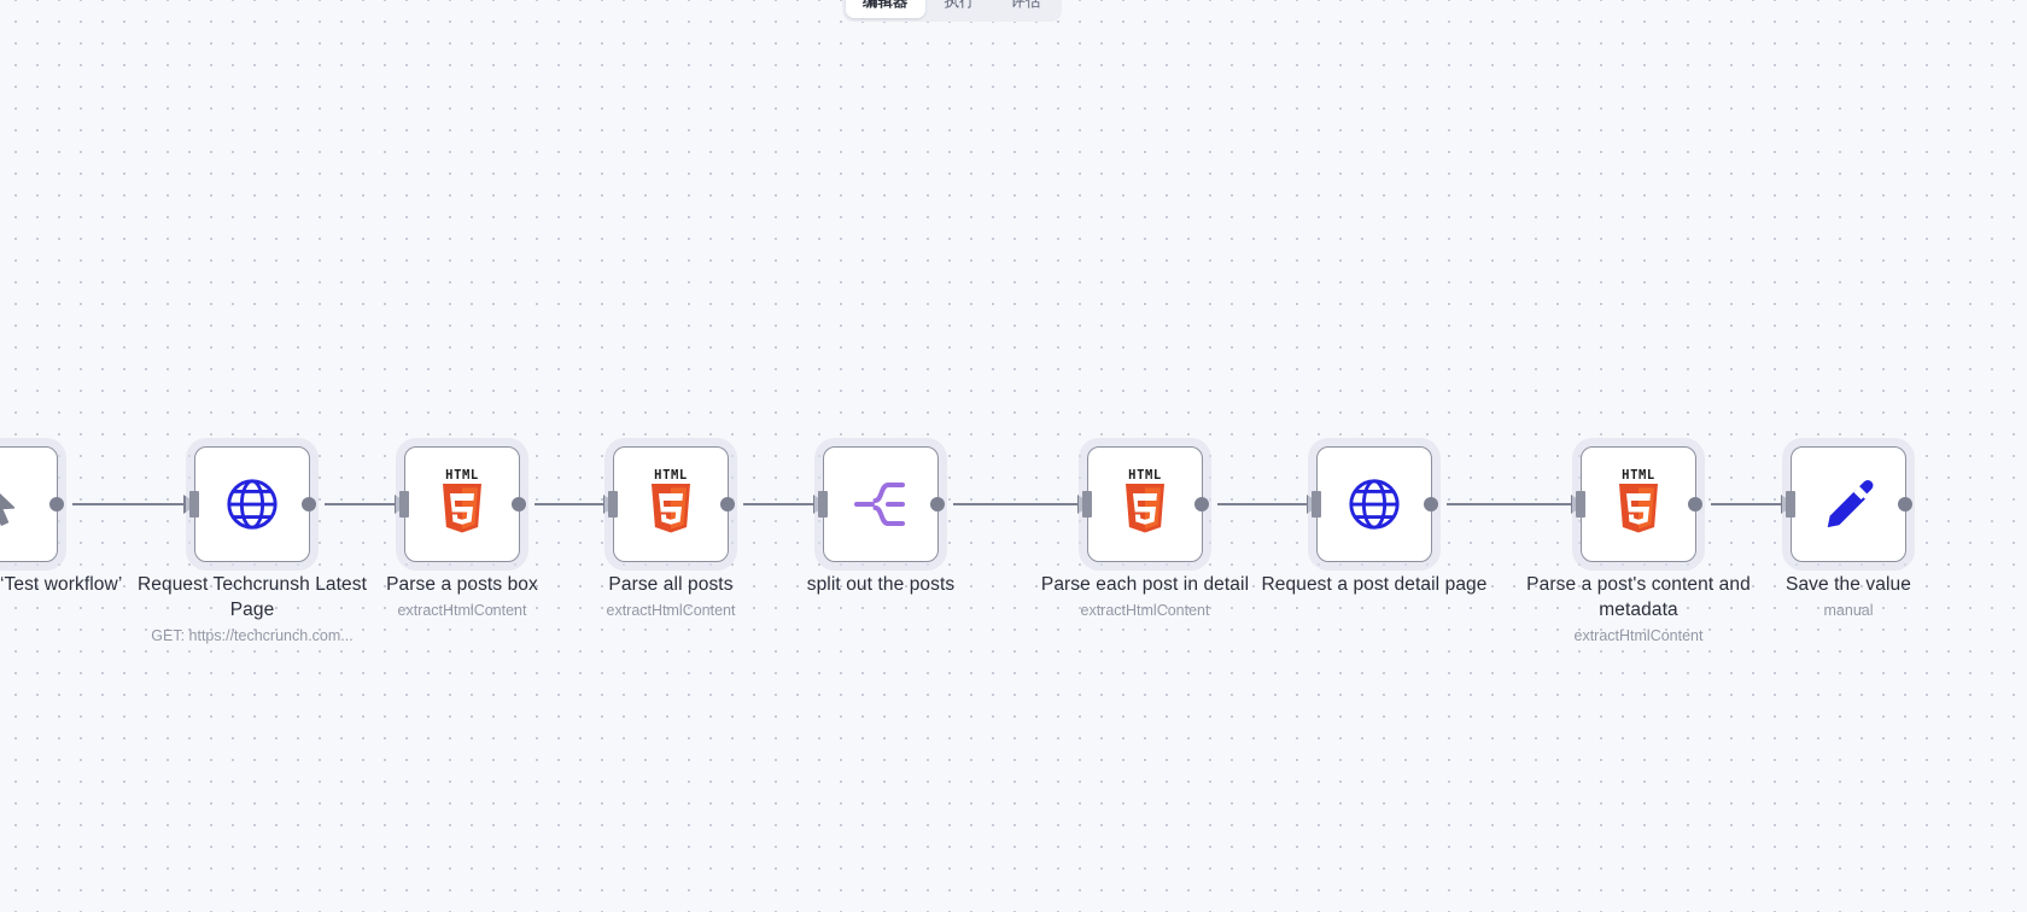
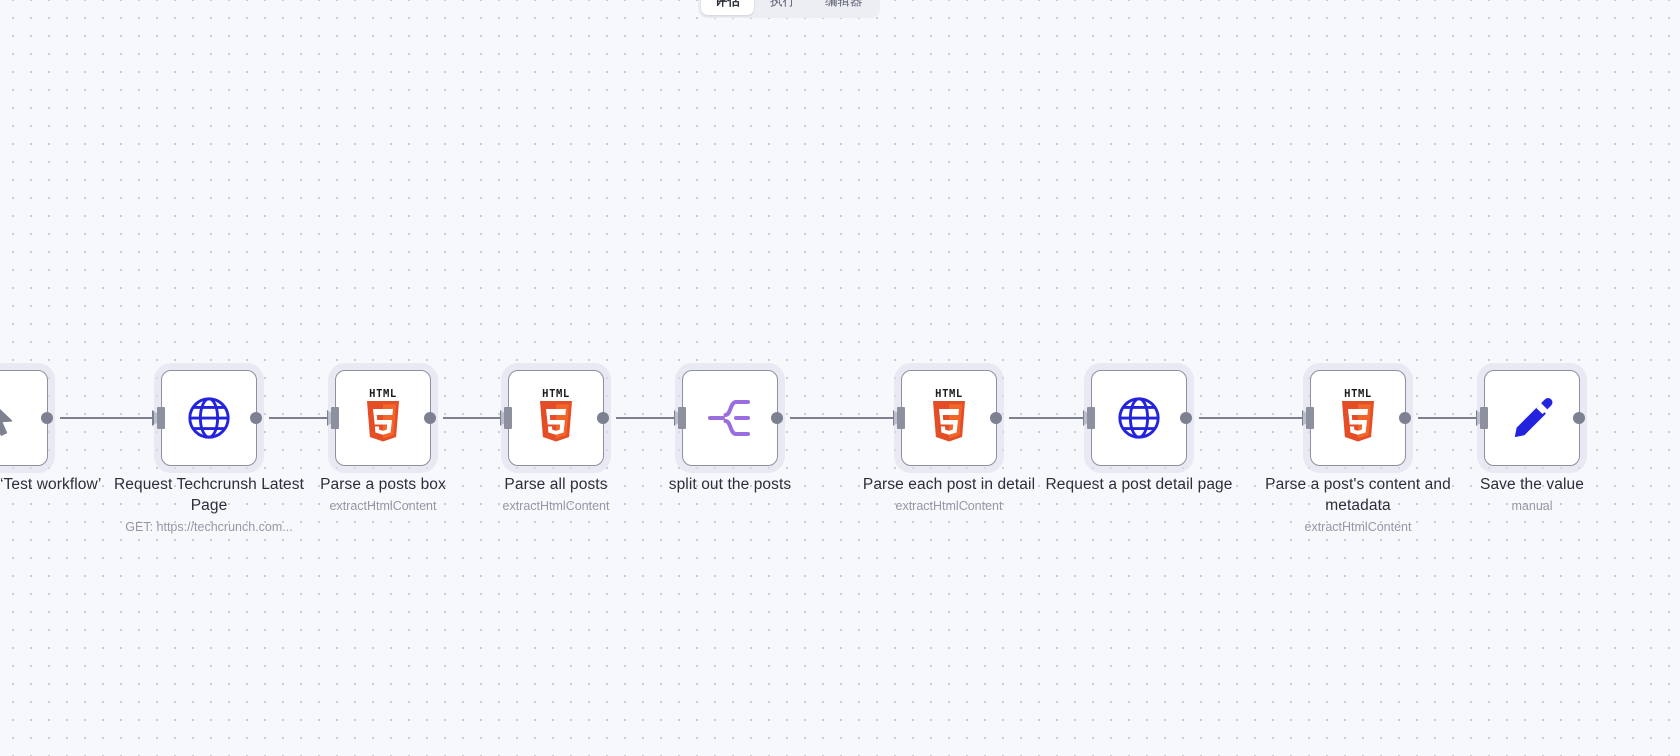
- 编辑器
+ 评估
  执行
- 评估
+ 编辑器
  Request Techcrunsh Latest Page
  GET: https://techcrunch.com...
  HTML
  Parse a posts box
  extractHtmlContent
  HTML
  Parse all posts
  extractHtmlContent
  split out the posts
  HTML
  Parse each post in detail
  extractHtmlContent
  Request a post detail page
  HTML
  Parse a post's content and metadata
  extractHtmlContent
  Save the value
  manual
